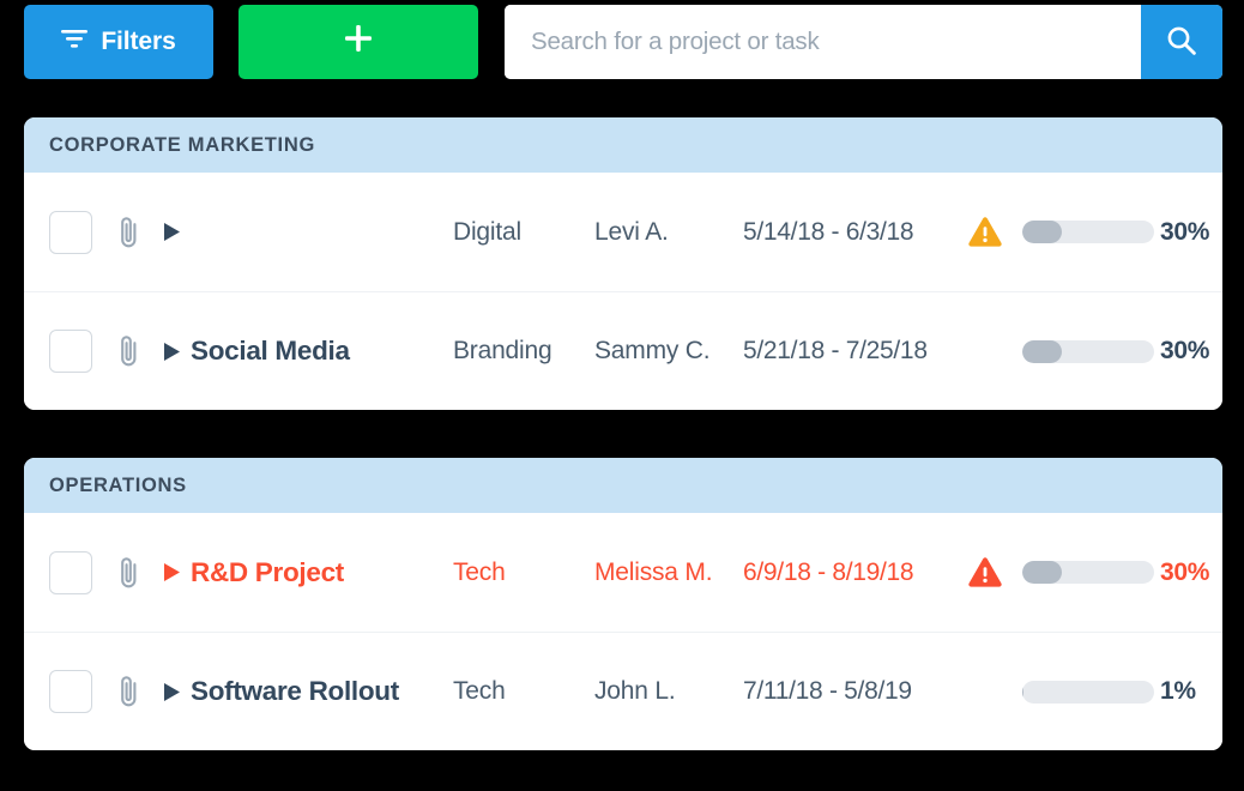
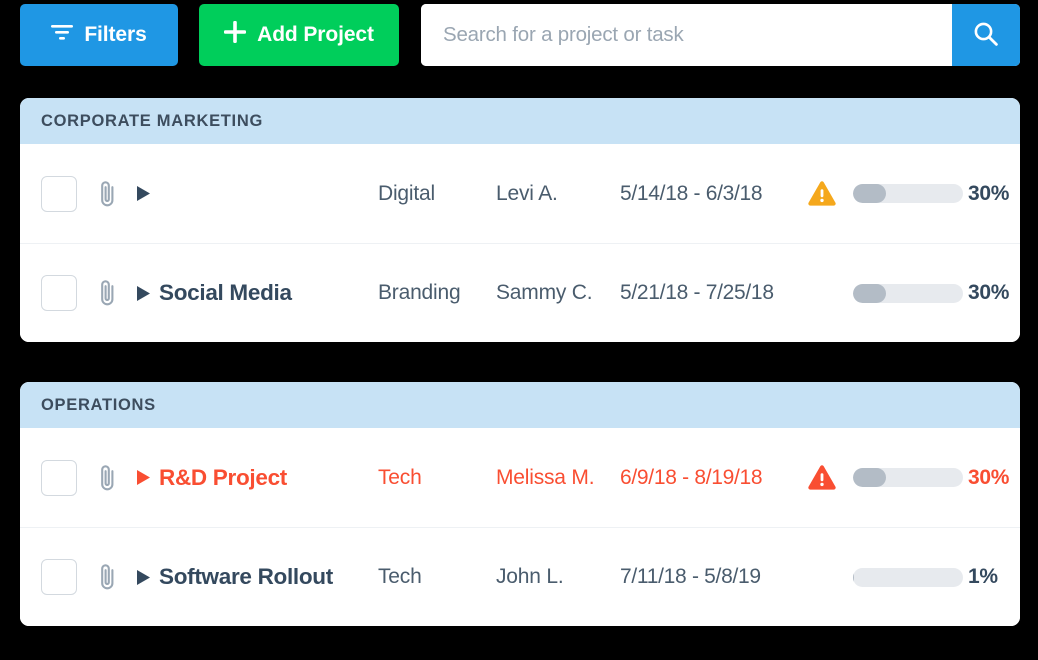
  Filters
+ Add Project
  Search for a project or task
  CORPORATE MARKETING
  Digital
  Levi A.
  5/14/18 - 6/3/18
  30%
  Social Media
  Branding
  Sammy C.
  5/21/18 - 7/25/18
  30%
  OPERATIONS
  R&D Project
  Tech
  Melissa M.
  6/9/18 - 8/19/18
  30%
  Software Rollout
  Tech
  John L.
  7/11/18 - 5/8/19
  1%
